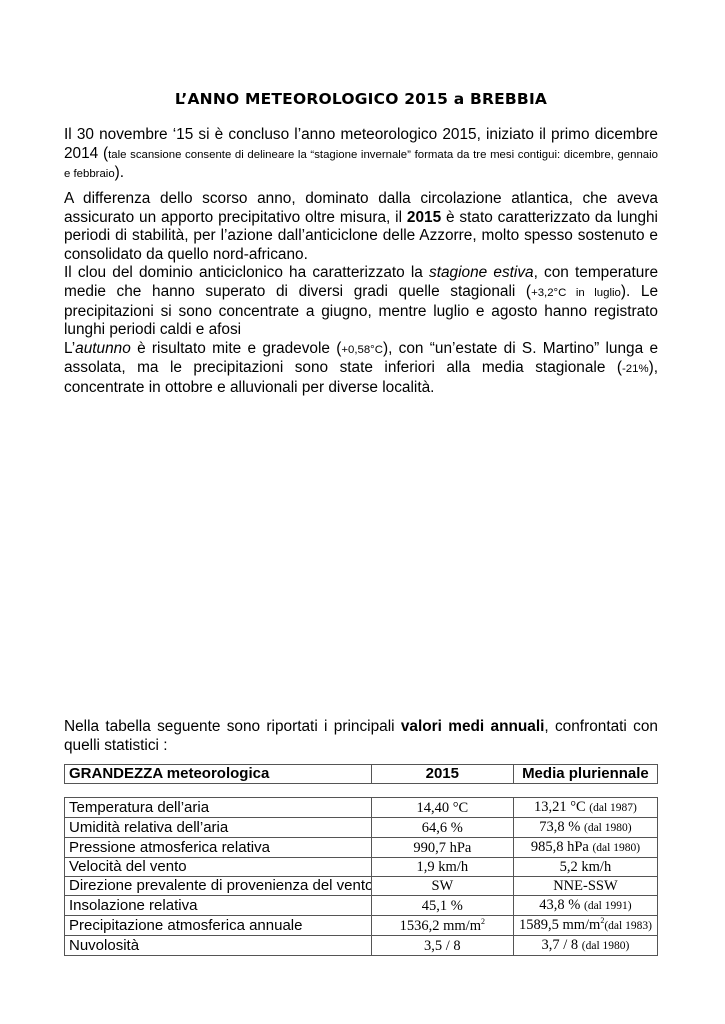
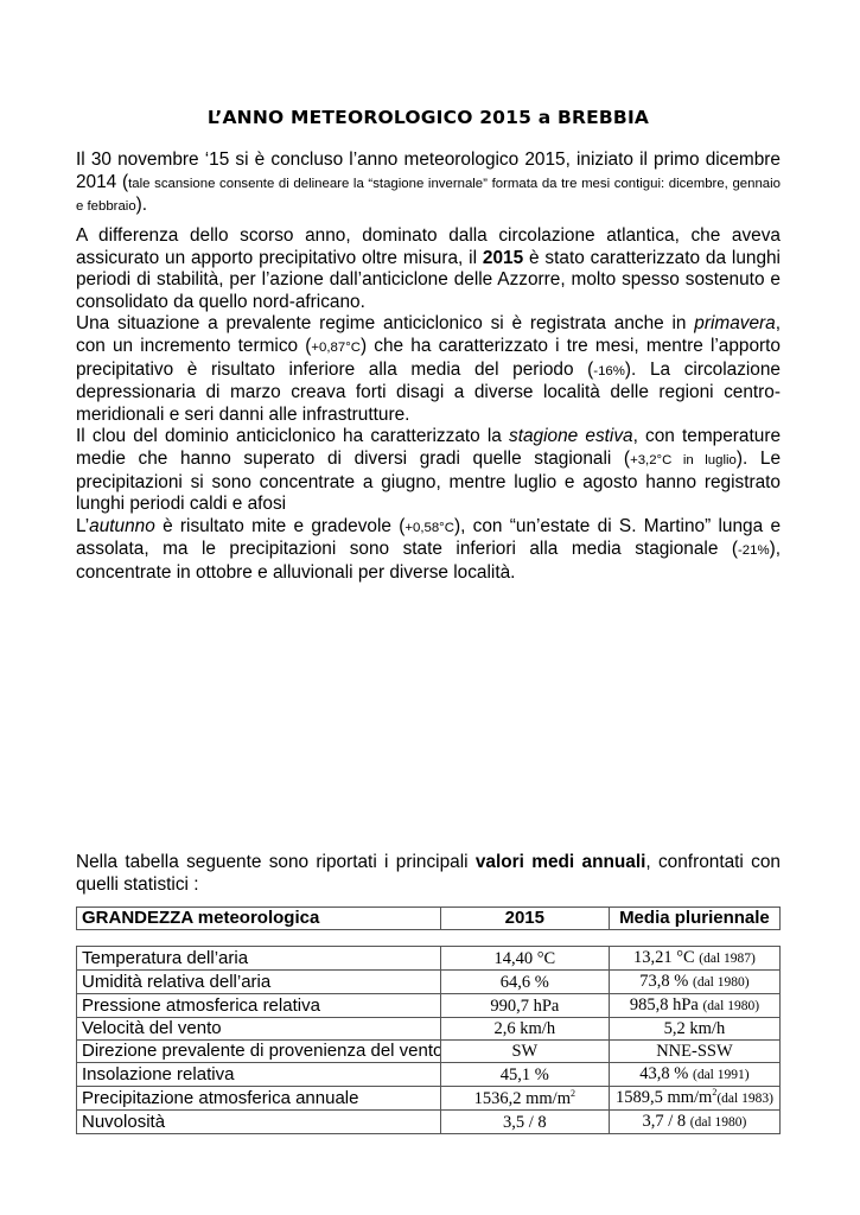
  L’ANNO METEOROLOGICO 2015 a BREBBIA
  Il 30 novembre ‘15 si è concluso l’anno meteorologico 2015, iniziato il primo dicembre 2014 (tale scansione consente di delineare la “stagione invernale” formata da tre mesi contigui: dicembre, gennaio e febbraio).
  A differenza dello scorso anno, dominato dalla circolazione atlantica, che aveva assicurato un apporto precipitativo oltre misura, il 2015 è stato caratterizzato da lunghi periodi di stabilità, per l’azione dall’anticiclone delle Azzorre, molto spesso sostenuto e consolidato da quello nord-africano.
+ Una situazione a prevalente regime anticiclonico si è registrata anche in primavera, con un incremento termico (+0,87°C) che ha caratterizzato i tre mesi, mentre l’apporto precipitativo è risultato inferiore alla media del periodo (-16%). La circolazione depressionaria di marzo creava forti disagi a diverse località delle regioni centro-meridionali e seri danni alle infrastrutture.
  Il clou del dominio anticiclonico ha caratterizzato la stagione estiva, con temperature medie che hanno superato di diversi gradi quelle stagionali (+3,2°C in luglio). Le precipitazioni si sono concentrate a giugno, mentre luglio e agosto hanno registrato lunghi periodi caldi e afosi
  L’autunno è risultato mite e gradevole (+0,58°C), con “un’estate di S. Martino” lunga e assolata, ma le precipitazioni sono state inferiori alla media stagionale (-21%), concentrate in ottobre e alluvionali per diverse località.
  Nella tabella seguente sono riportati i principali valori medi annuali, confrontati con quelli statistici :
  GRANDEZZA meteorologica	2015	Media pluriennale
  Temperatura dell’aria	14,40 °C	13,21 °C (dal 1987)
  Umidità relativa dell’aria	64,6 %	73,8 % (dal 1980)
  Pressione atmosferica relativa	990,7 hPa	985,8 hPa (dal 1980)
- Velocità del vento	1,9 km/h	5,2 km/h
+ Velocità del vento	2,6 km/h	5,2 km/h
  Direzione prevalente di provenienza del vento	SW	NNE-SSW
  Insolazione relativa	45,1 %	43,8 % (dal 1991)
  Precipitazione atmosferica annuale	1536,2 mm/m2	1589,5 mm/m2(dal 1983)
  Nuvolosità	3,5 / 8	3,7 / 8 (dal 1980)
